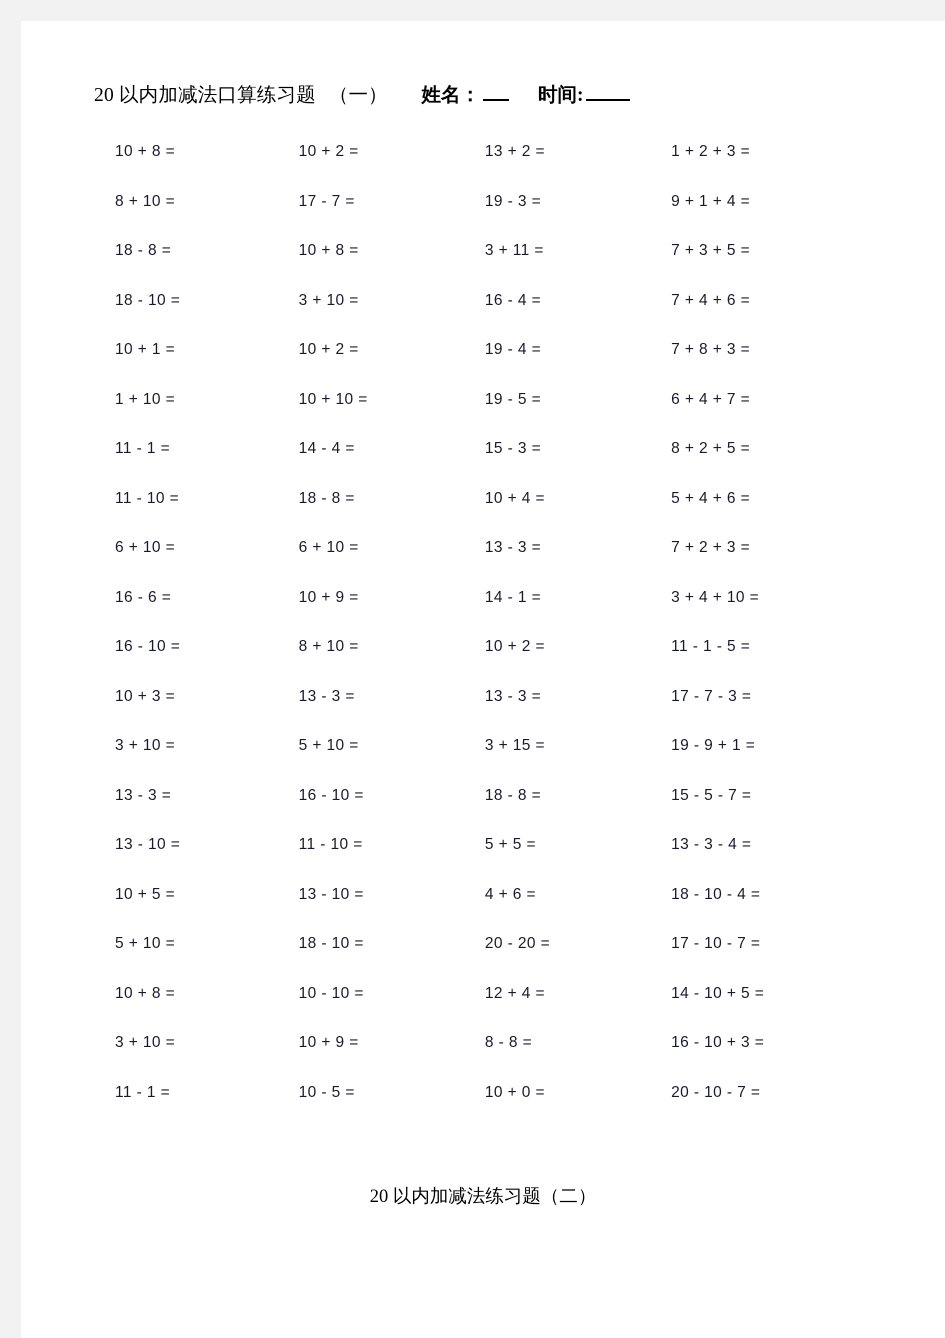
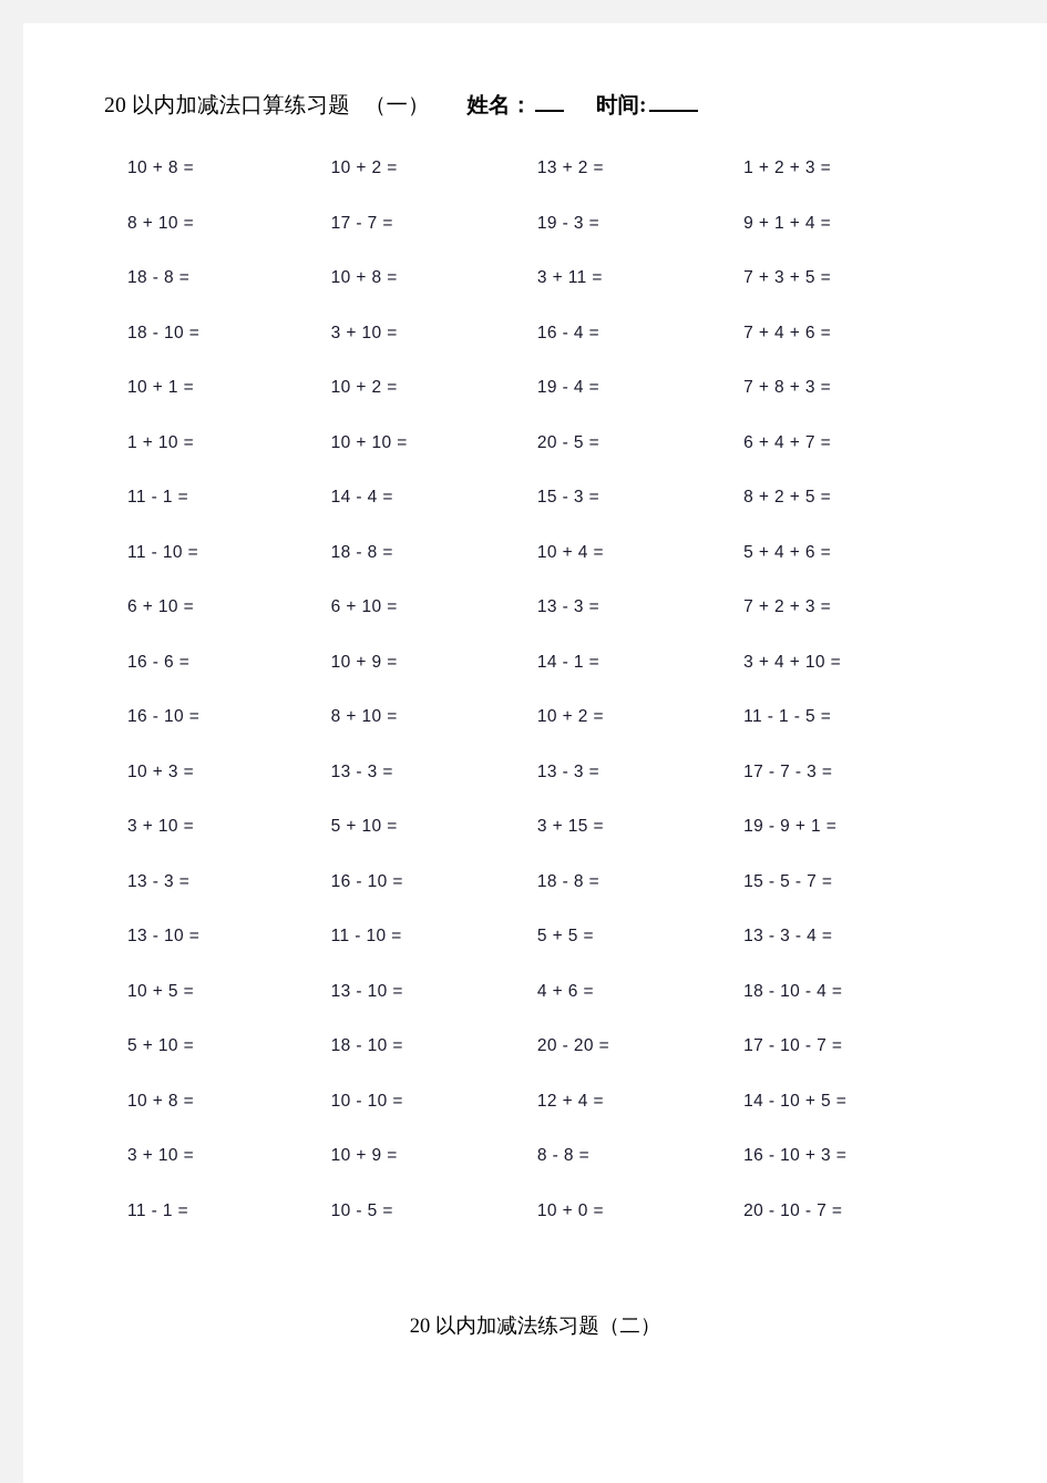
  20 以内加减法口算练习题
  （一）
  姓名：
  时间:
  10 + 8 =
  10 + 2 =
  13 + 2 =
  1 + 2 + 3 =
  8 + 10 =
  17 - 7 =
  19 - 3 =
  9 + 1 + 4 =
  18 - 8 =
  10 + 8 =
  3 + 11 =
  7 + 3 + 5 =
  18 - 10 =
  3 + 10 =
  16 - 4 =
  7 + 4 + 6 =
  10 + 1 =
  10 + 2 =
  19 - 4 =
  7 + 8 + 3 =
  1 + 10 =
  10 + 10 =
- 19 - 5 =
+ 20 - 5 =
  6 + 4 + 7 =
  11 - 1 =
  14 - 4 =
  15 - 3 =
  8 + 2 + 5 =
  11 - 10 =
  18 - 8 =
  10 + 4 =
  5 + 4 + 6 =
  6 + 10 =
  6 + 10 =
  13 - 3 =
  7 + 2 + 3 =
  16 - 6 =
  10 + 9 =
  14 - 1 =
  3 + 4 + 10 =
  16 - 10 =
  8 + 10 =
  10 + 2 =
  11 - 1 - 5 =
  10 + 3 =
  13 - 3 =
  13 - 3 =
  17 - 7 - 3 =
  3 + 10 =
  5 + 10 =
  3 + 15 =
  19 - 9 + 1 =
  13 - 3 =
  16 - 10 =
  18 - 8 =
  15 - 5 - 7 =
  13 - 10 =
  11 - 10 =
  5 + 5 =
  13 - 3 - 4 =
  10 + 5 =
  13 - 10 =
  4 + 6 =
  18 - 10 - 4 =
  5 + 10 =
  18 - 10 =
  20 - 20 =
  17 - 10 - 7 =
  10 + 8 =
  10 - 10 =
  12 + 4 =
  14 - 10 + 5 =
  3 + 10 =
  10 + 9 =
  8 - 8 =
  16 - 10 + 3 =
  11 - 1 =
  10 - 5 =
  10 + 0 =
  20 - 10 - 7 =
  20 以内加减法练习题（二）
